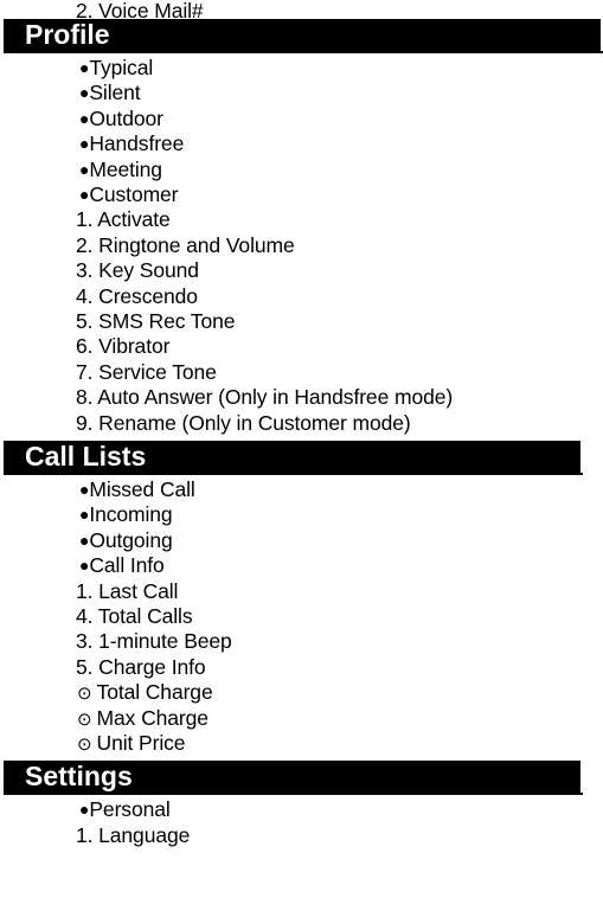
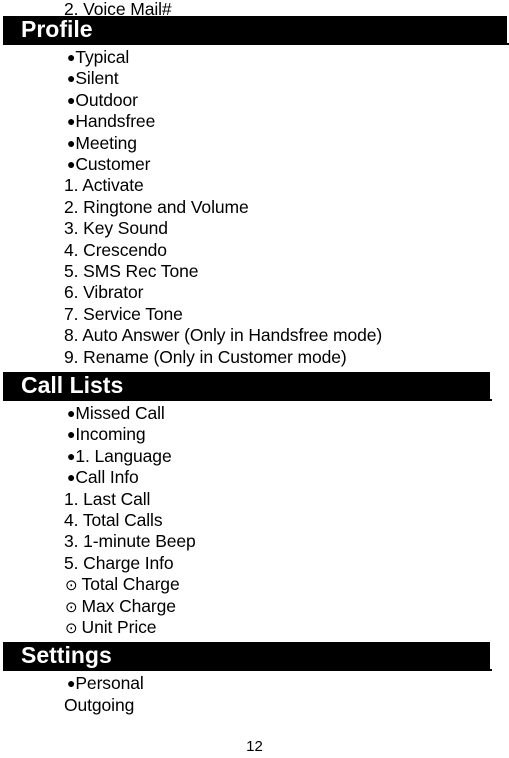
  2. Voice Mail#
  Profile
  ●Typical
  ●Silent
  ●Outdoor
  ●Handsfree
  ●Meeting
  ●Customer
  1. Activate
  2. Ringtone and Volume
  3. Key Sound
  4. Crescendo
  5. SMS Rec Tone
  6. Vibrator
  7. Service Tone
  8. Auto Answer (Only in Handsfree mode)
  9. Rename (Only in Customer mode)
  Call Lists
  ●Missed Call
  ●Incoming
- ●Outgoing
+ ●1. Language
  ●Call Info
  1. Last Call
  4. Total Calls
  3. 1-minute Beep
  5. Charge Info
  ⊙ Total Charge
  ⊙ Max Charge
  ⊙ Unit Price
  Settings
  ●Personal
- 1. Language
+ Outgoing
+ 12
